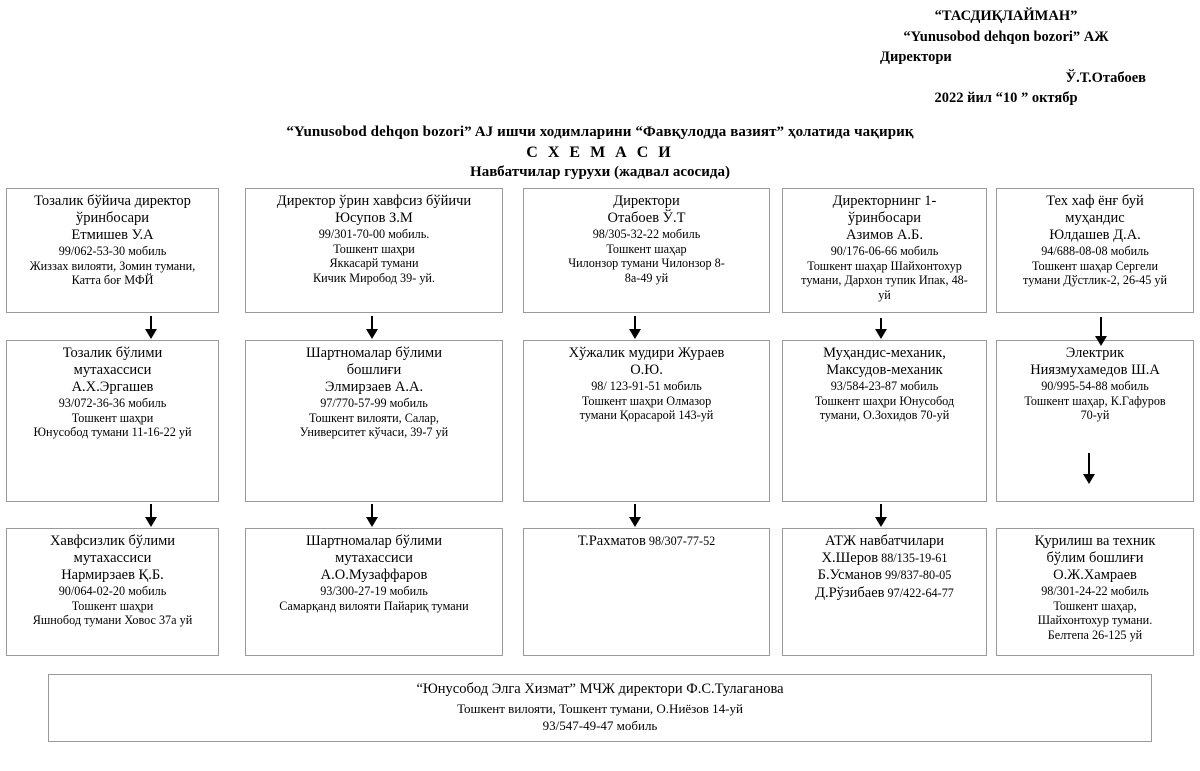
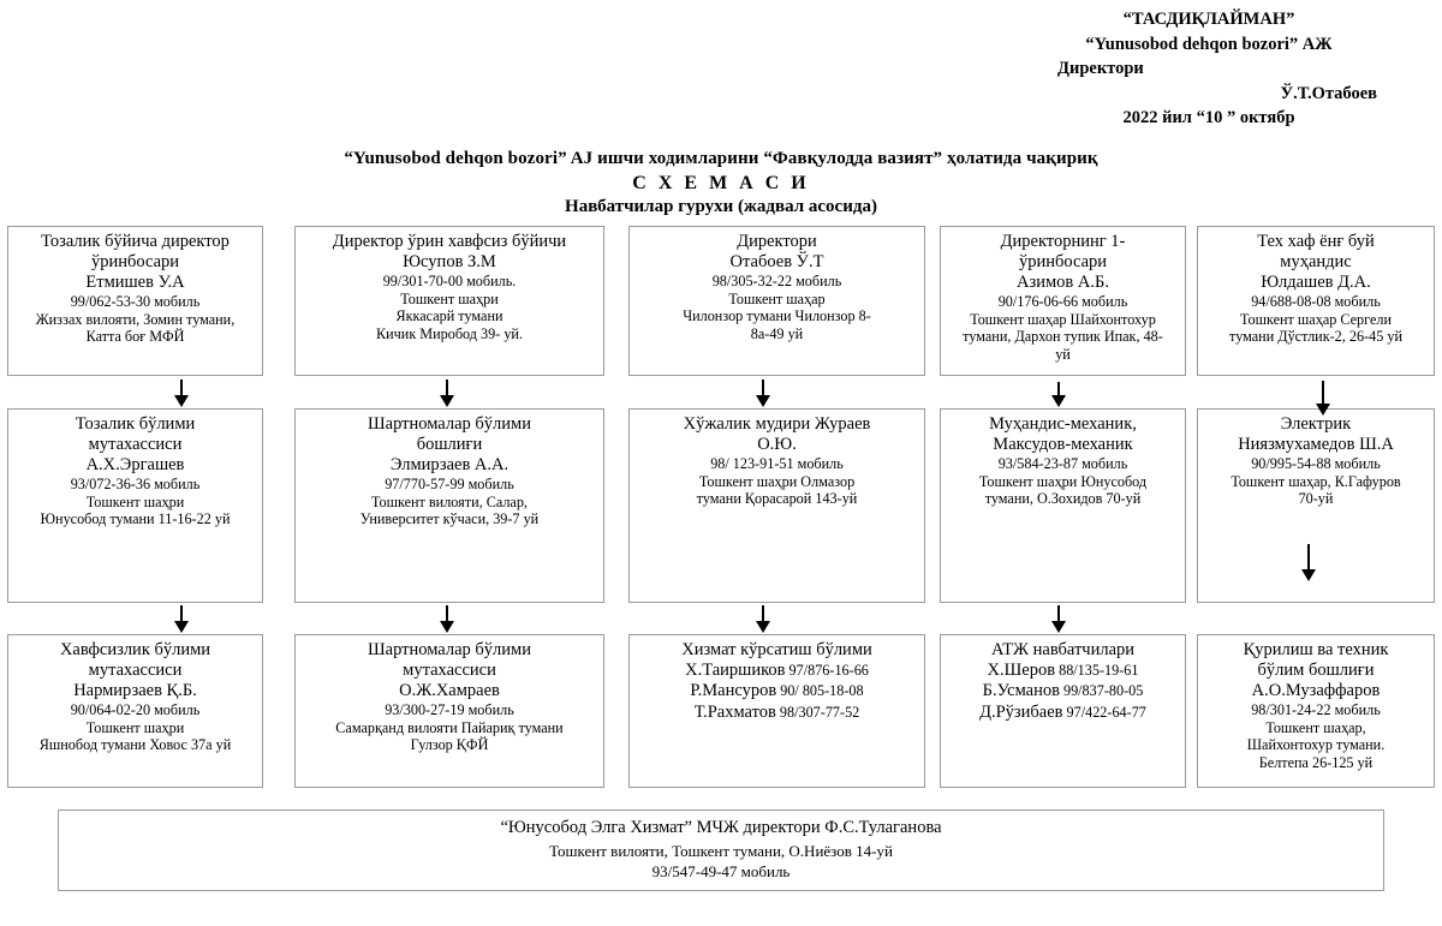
  “ТАСДИҚЛАЙМАН”
  “Yunusobod dehqon bozori” АЖ
  Директори
  Ў.Т.Отабоев
  2022 йил “10 ” октябр
  “Yunusobod dehqon bozori” AJ ишчи ходимларини “Фавқулодда вазият” ҳолатида чақириқ
  С Х Е М А С И
  Навбатчилар гурухи (жадвал асосида)
  Тозалик бўйича директор
  ўринбосари
  Етмишев У.А
  99/062-53-30 мобиль
  Жиззах вилояти, Зомин тумани,
  Катта боғ МФЙ
  Директор ўрин хавфсиз бўйичи
  Юсупов З.М
  99/301-70-00 мобиль.
  Тошкент шаҳри
  Яккасарй тумани
  Кичик Миробод 39- уй.
  Директори
  Отабоев Ў.Т
  98/305-32-22 мобиль
  Тошкент шаҳар
  Чилонзор тумани Чилонзор 8-
  8а-49 уй
  Директорнинг 1-
  ўринбосари
  Азимов А.Б.
  90/176-06-66 мобиль
  Тошкент шаҳар Шайхонтохур
  тумани, Дархон тупик Ипак, 48-
  уй
  Тех хаф ёнғ буй
  муҳандис
  Юлдашев Д.А.
  94/688-08-08 мобиль
  Тошкент шаҳар Сергели
  тумани Дўстлик-2, 26-45 уй
  Тозалик бўлими
  мутахассиси
  А.Х.Эргашев
  93/072-36-36 мобиль
  Тошкент шаҳри
  Юнусобод тумани 11-16-22 уй
  Шартномалар бўлими
  бошлиғи
  Элмирзаев А.А.
  97/770-57-99 мобиль
  Тошкент вилояти, Салар,
  Университет кўчаси, 39-7 уй
  Хўжалик мудири Жураев
  О.Ю.
  98/ 123-91-51 мобиль
  Тошкент шаҳри Олмазор
  тумани Қорасарой 143-уй
  Муҳандис-механик,
  Максудов-механик
  93/584-23-87 мобиль
  Тошкент шаҳри Юнусобод
  тумани, О.Зохидов 70-уй
  Электрик
  Ниязмухамедов Ш.А
  90/995-54-88 мобиль
  Тошкент шаҳар, К.Гафуров
  70-уй
  Хавфсизлик бўлими
  мутахассиси
  Нармирзаев Қ.Б.
  90/064-02-20 мобиль
  Тошкент шаҳри
  Яшнобод тумани Ховос 37а уй
  Шартномалар бўлими
  мутахассиси
- А.О.Музаффаров
+ О.Ж.Хамраев
  93/300-27-19 мобиль
  Самарқанд вилояти Пайариқ тумани
+ Гулзор ҚФЙ
+ Хизмат кўрсатиш бўлими
+ Х.Таиршиков 97/876-16-66
+ Р.Мансуров 90/ 805-18-08
  Т.Рахматов 98/307-77-52
  АТЖ навбатчилари
  Х.Шеров 88/135-19-61
  Б.Усманов 99/837-80-05
  Д.Рўзибаев 97/422-64-77
  Қурилиш ва техник
  бўлим бошлиғи
- О.Ж.Хамраев
+ А.О.Музаффаров
  98/301-24-22 мобиль
  Тошкент шаҳар,
  Шайхонтохур тумани.
  Белтепа 26-125 уй
  “Юнусобод Элга Хизмат” МЧЖ директори Ф.С.Тулаганова
  Тошкент вилояти, Тошкент тумани, О.Ниёзов 14-уй
  93/547-49-47 мобиль
